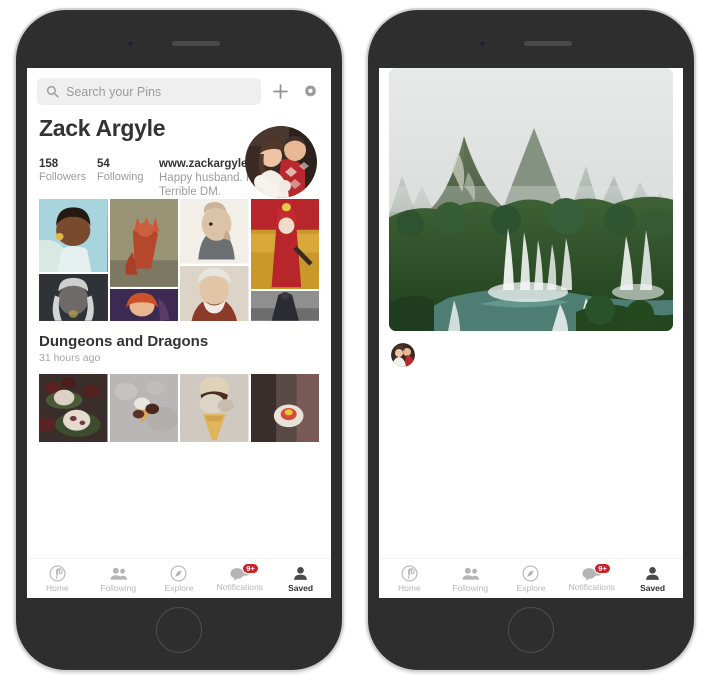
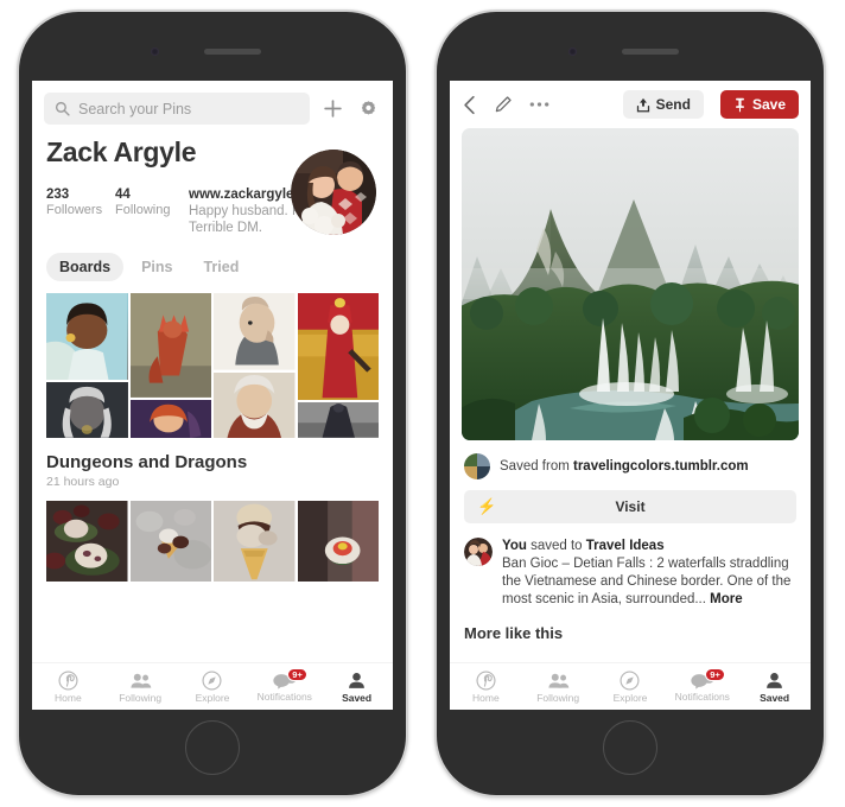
  Search your Pins
  Zack Argyle
- 158
+ 233
  Followers
- 54
+ 44
  Following
  www.zackargyle
  Happy husband. Terrible DM.
+ Boards
+ Pins
+ Tried
  Dungeons and Dragons
- 31 hours ago
+ 21 hours ago
  Home
  Following
  Explore
  9+
  Notifications
  Saved
+ Send
+ Save
+ Saved from travelingcolors.tumblr.com
+ ⚡
+ Visit
+ You saved to Travel Ideas
+ Ban Gioc – Detian Falls : 2 waterfalls straddling the Vietnamese and Chinese border. One of the most scenic in Asia, surrounded... More
+ More like this
  Home
  Following
  Explore
  9+
  Notifications
  Saved
